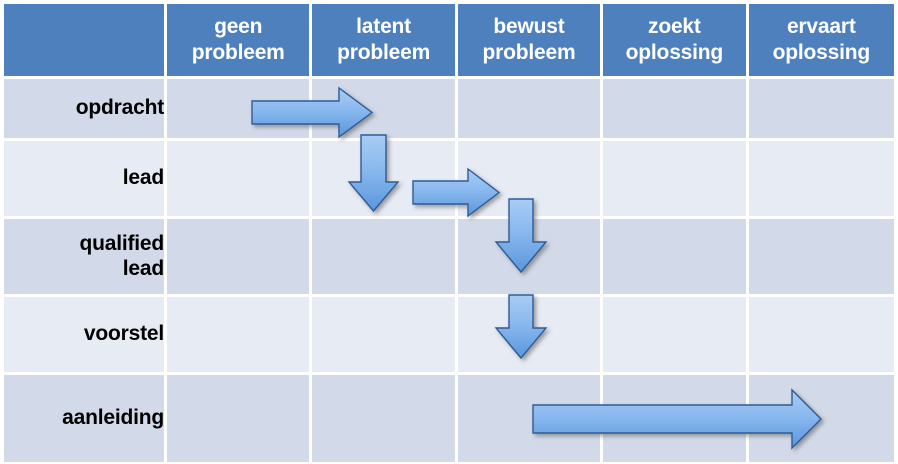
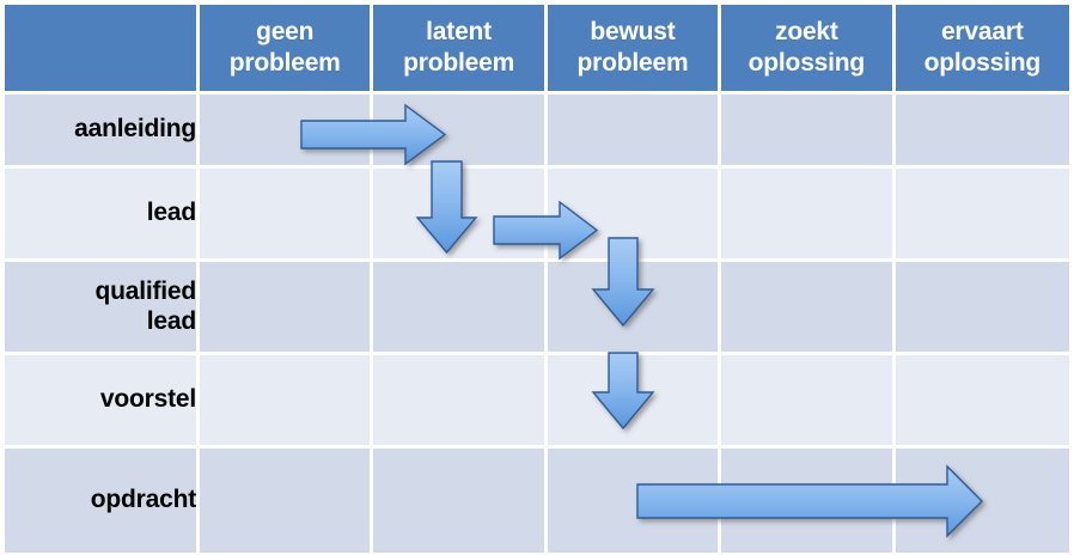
  	geen probleem	latent probleem	bewust probleem	zoekt oplossing	ervaart oplossing
- opdracht
+ aanleiding
  lead
  qualified lead
  voorstel
- aanleiding
+ opdracht
